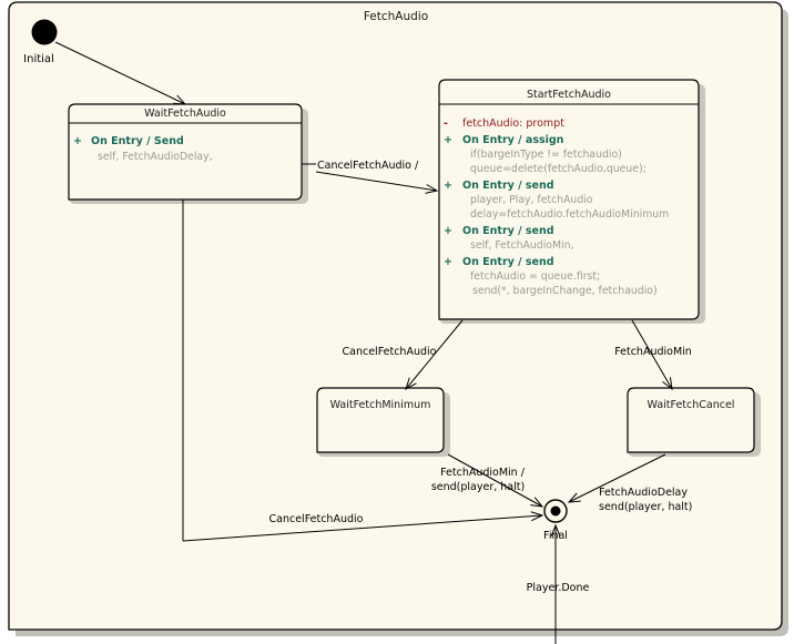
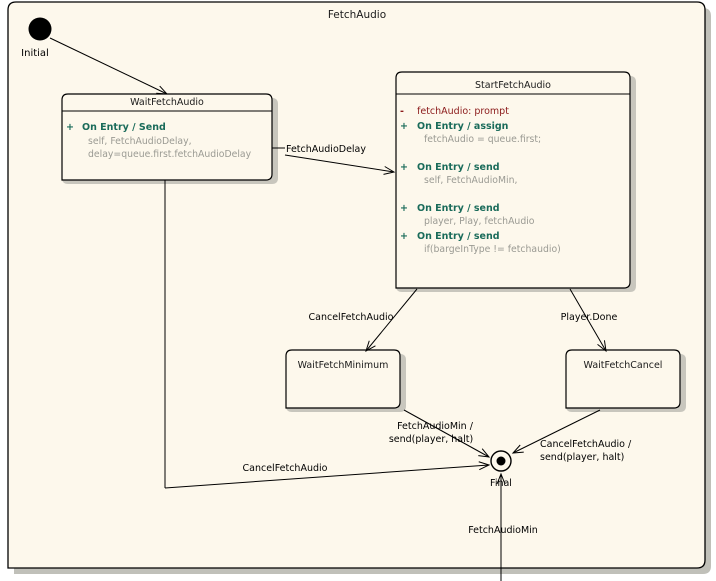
  FetchAudio
  Initial
  WaitFetchAudio
  +
  On Entry / Send
  self, FetchAudioDelay,
+ delay=queue.first.fetchAudioDelay
  StartFetchAudio
  -
  fetchAudio: prompt
  +
  On Entry / assign
- if(bargeInType != fetchaudio)
+ fetchAudio = queue.first;
- queue=delete(fetchAudio,queue);
  +
  On Entry / send
- player, Play, fetchAudio
+ self, FetchAudioMin,
- delay=fetchAudio.fetchAudioMinimum
  +
  On Entry / send
- self, FetchAudioMin,
+ player, Play, fetchAudio
  +
  On Entry / send
- fetchAudio = queue.first;
+ if(bargeInType != fetchaudio)
- send(*, bargeInChange, fetchaudio)
- CancelFetchAudio /
+ FetchAudioDelay
  WaitFetchMinimum
  WaitFetchCancel
  CancelFetchAudio
- FetchAudioMin
+ Player.Done
  Final
  FetchAudioMin /
  send(player, halt)
- FetchAudioDelay
+ CancelFetchAudio /
  send(player, halt)
  CancelFetchAudio
- Player.Done
+ FetchAudioMin
